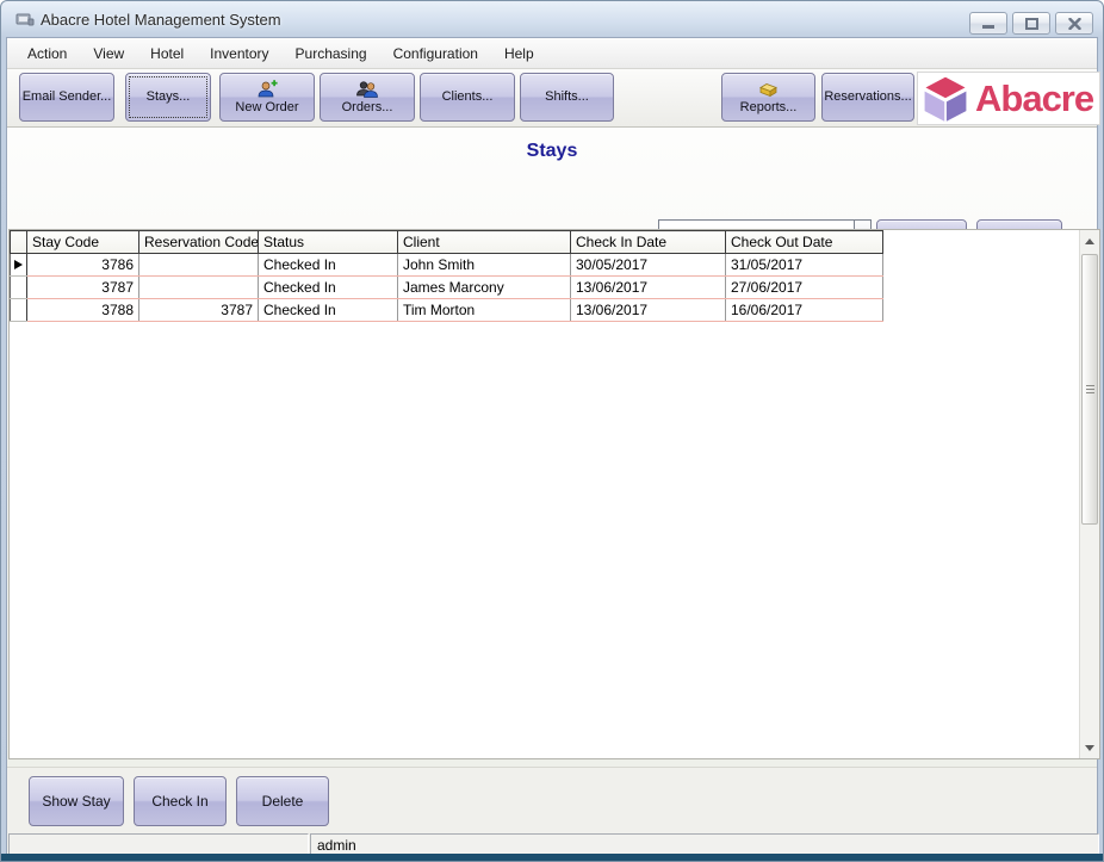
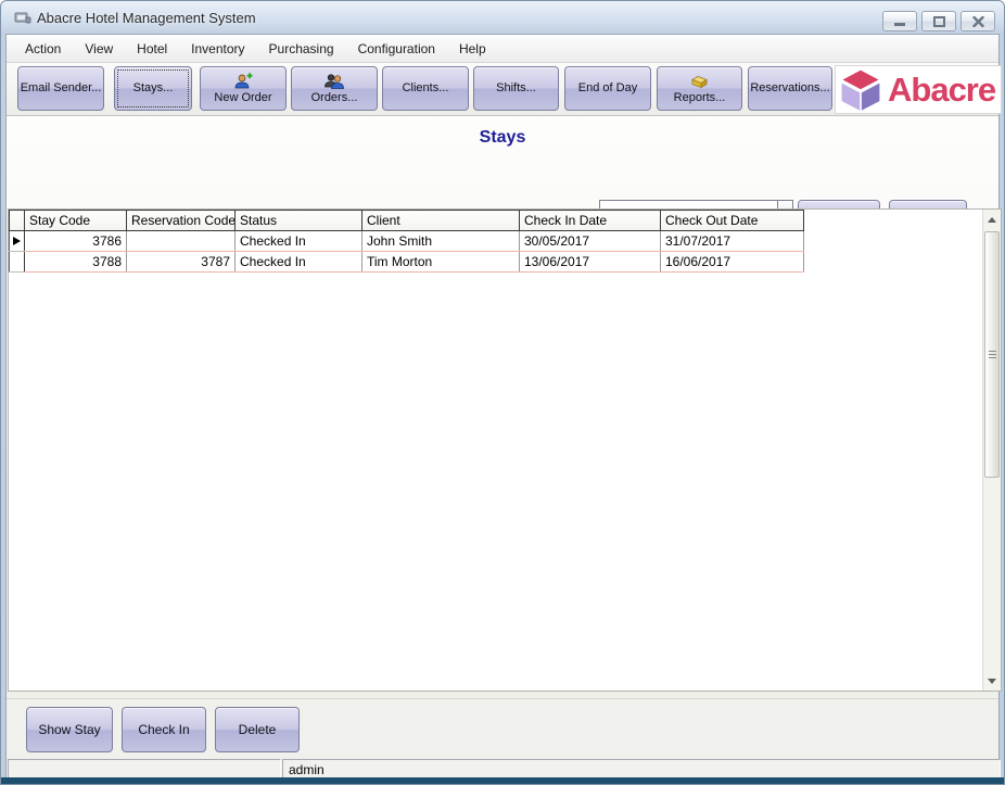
  Abacre Hotel Management System
  Action
  View
  Hotel
  Inventory
  Purchasing
  Configuration
  Help
  Email Sender...
  Stays...
  New Order
  Orders...
  Clients...
  Shifts...
+ End of Day
  Reports...
  Reservations...
  Abacre
  Stays
  	Stay Code	Reservation Code	Status	Client	Check In Date	Check Out Date
- 	3786		Checked In	John Smith	30/05/2017	31/05/2017
+ 	3786		Checked In	John Smith	30/05/2017	31/07/2017
- 	3787		Checked In	James Marcony	13/06/2017	27/06/2017
  	3788	3787	Checked In	Tim Morton	13/06/2017	16/06/2017
  Show Stay
  Check In
  Delete
  admin
